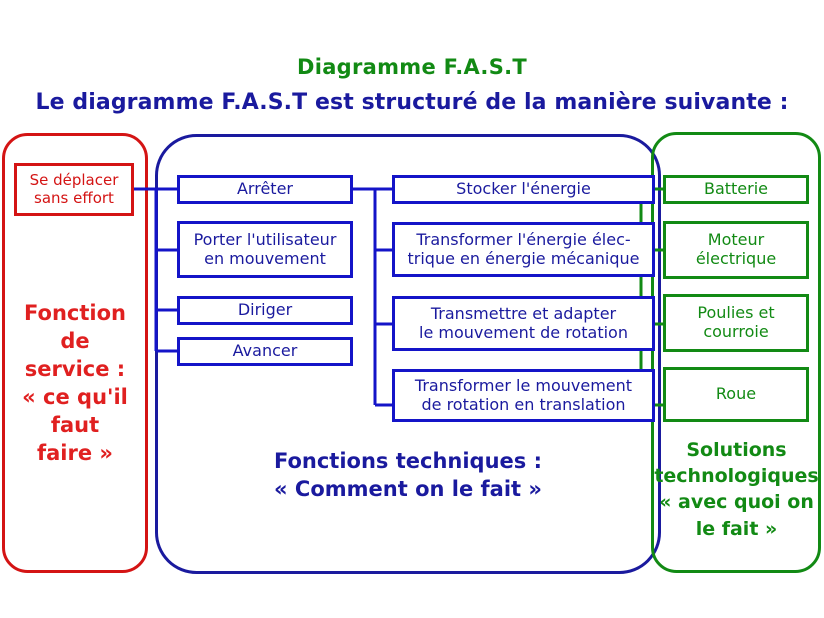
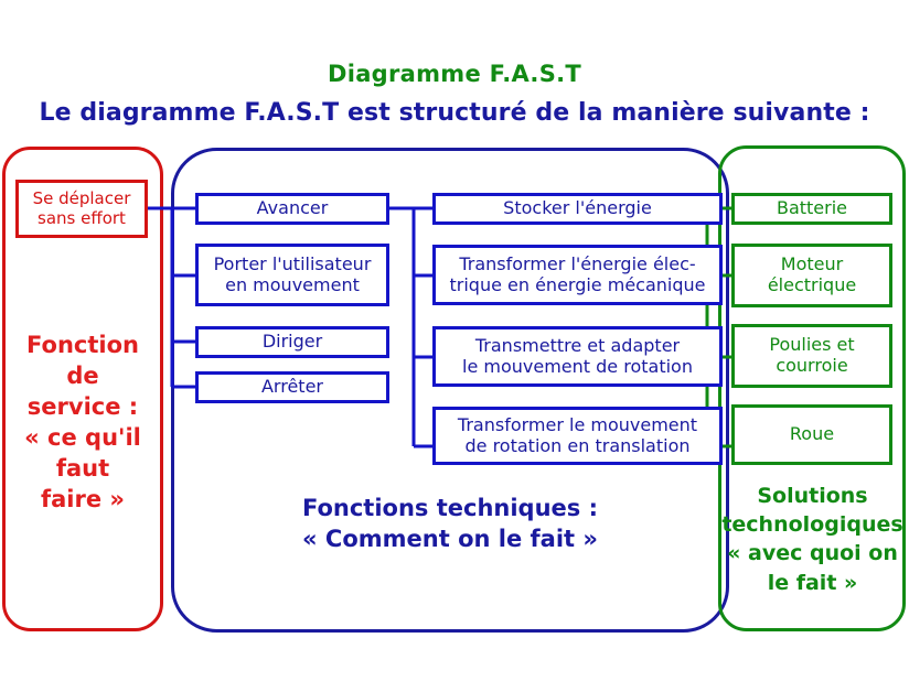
  Diagramme F.A.S.T
  Le diagramme F.A.S.T est structuré de la manière suivante :
  Se déplacer
  sans effort
  Fonction
  de
  service :
  « ce qu'il
  faut
  faire »
- Arrêter
+ Avancer
  Porter l'utilisateur
  en mouvement
  Diriger
- Avancer
+ Arrêter
  Stocker l'énergie
  Transformer l'énergie élec-
  trique en énergie mécanique
  Transmettre et adapter
  le mouvement de rotation
  Transformer le mouvement
  de rotation en translation
  Fonctions techniques :
  « Comment on le fait »
  Batterie
  Moteur
  électrique
  Poulies et
  courroie
  Roue
  Solutions
  technologiques
  « avec quoi on
  le fait »
